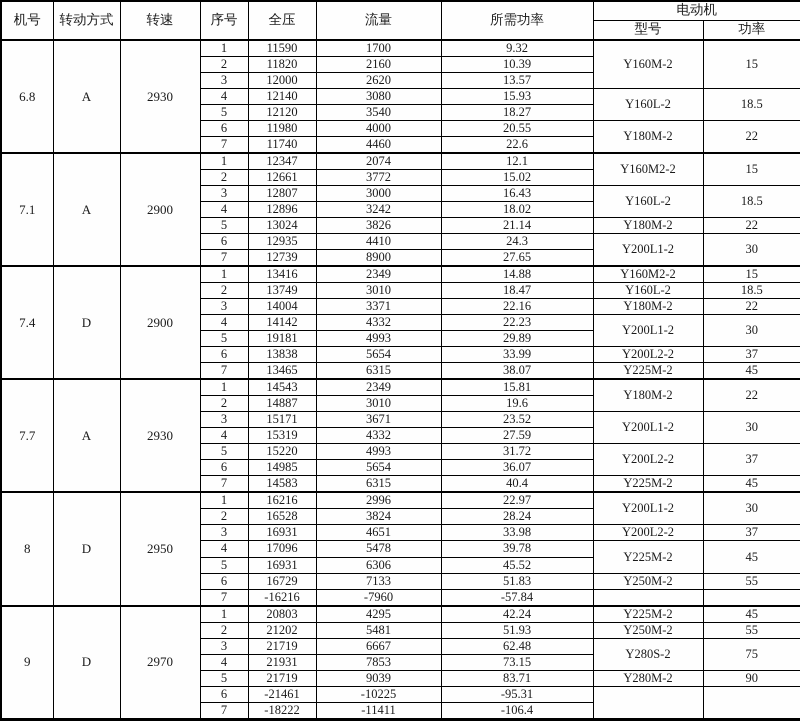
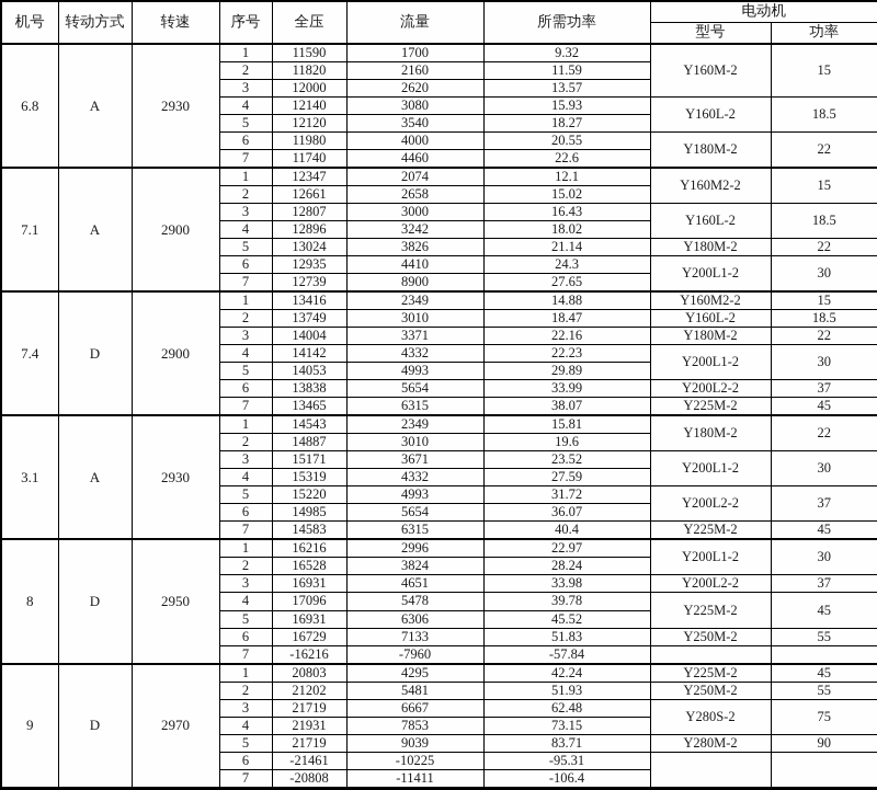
  机号	转动方式	转速	序号	全压	流量	所需功率	电动机
  型号	功率
  6.8	A	2930	1	11590	1700	9.32	Y160M-2	15
- 2	11820	2160	10.39
+ 2	11820	2160	11.59
  3	12000	2620	13.57
  4	12140	3080	15.93	Y160L-2	18.5
  5	12120	3540	18.27
  6	11980	4000	20.55	Y180M-2	22
  7	11740	4460	22.6
  7.1	A	2900	1	12347	2074	12.1	Y160M2-2	15
- 2	12661	3772	15.02
+ 2	12661	2658	15.02
  3	12807	3000	16.43	Y160L-2	18.5
  4	12896	3242	18.02
  5	13024	3826	21.14	Y180M-2	22
  6	12935	4410	24.3	Y200L1-2	30
  7	12739	8900	27.65
  7.4	D	2900	1	13416	2349	14.88	Y160M2-2	15
  2	13749	3010	18.47	Y160L-2	18.5
  3	14004	3371	22.16	Y180M-2	22
  4	14142	4332	22.23	Y200L1-2	30
- 5	19181	4993	29.89
+ 5	14053	4993	29.89
  6	13838	5654	33.99	Y200L2-2	37
  7	13465	6315	38.07	Y225M-2	45
- 7.7	A	2930	1	14543	2349	15.81	Y180M-2	22
+ 3.1	A	2930	1	14543	2349	15.81	Y180M-2	22
  2	14887	3010	19.6
  3	15171	3671	23.52	Y200L1-2	30
  4	15319	4332	27.59
  5	15220	4993	31.72	Y200L2-2	37
  6	14985	5654	36.07
  7	14583	6315	40.4	Y225M-2	45
  8	D	2950	1	16216	2996	22.97	Y200L1-2	30
  2	16528	3824	28.24
  3	16931	4651	33.98	Y200L2-2	37
  4	17096	5478	39.78	Y225M-2	45
  5	16931	6306	45.52
  6	16729	7133	51.83	Y250M-2	55
  7	-16216	-7960	-57.84
  9	D	2970	1	20803	4295	42.24	Y225M-2	45
  2	21202	5481	51.93	Y250M-2	55
  3	21719	6667	62.48	Y280S-2	75
  4	21931	7853	73.15
  5	21719	9039	83.71	Y280M-2	90
  6	-21461	-10225	-95.31
- 7	-18222	-11411	-106.4
+ 7	-20808	-11411	-106.4
